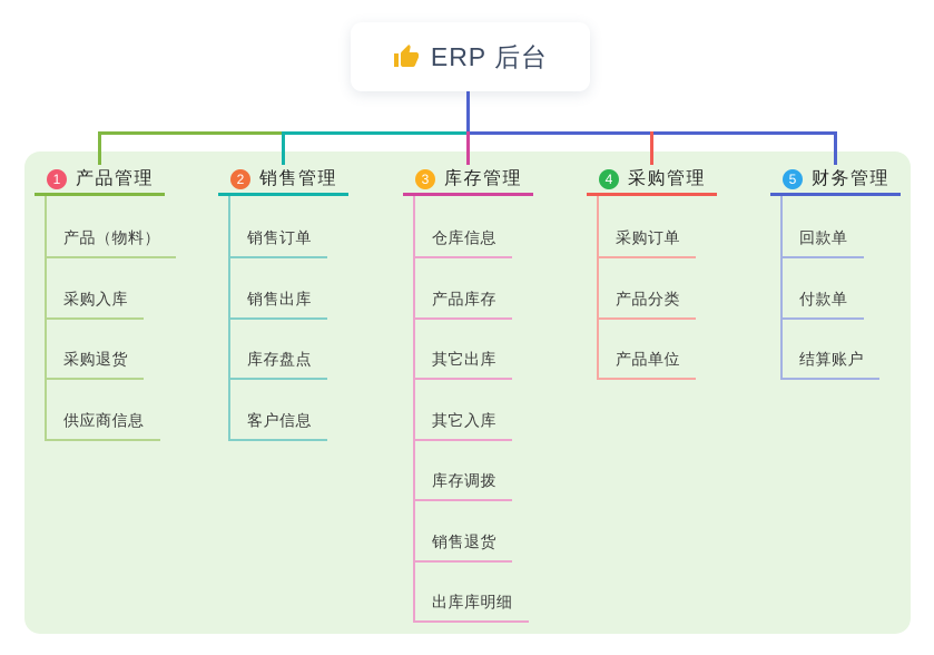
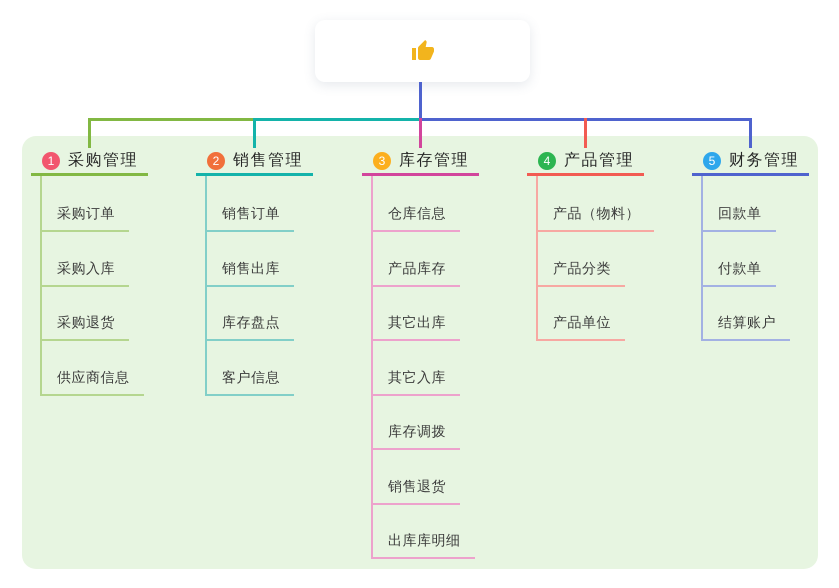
- ERP 后台
  1
- 产品管理
+ 采购管理
- 产品（物料）
+ 采购订单
  采购入库
  采购退货
  供应商信息
  2
  销售管理
  销售订单
  销售出库
  库存盘点
  客户信息
  3
  库存管理
  仓库信息
  产品库存
  其它出库
  其它入库
  库存调拨
  销售退货
  出库库明细
  4
- 采购管理
+ 产品管理
- 采购订单
+ 产品（物料）
  产品分类
  产品单位
  5
  财务管理
  回款单
  付款单
  结算账户
